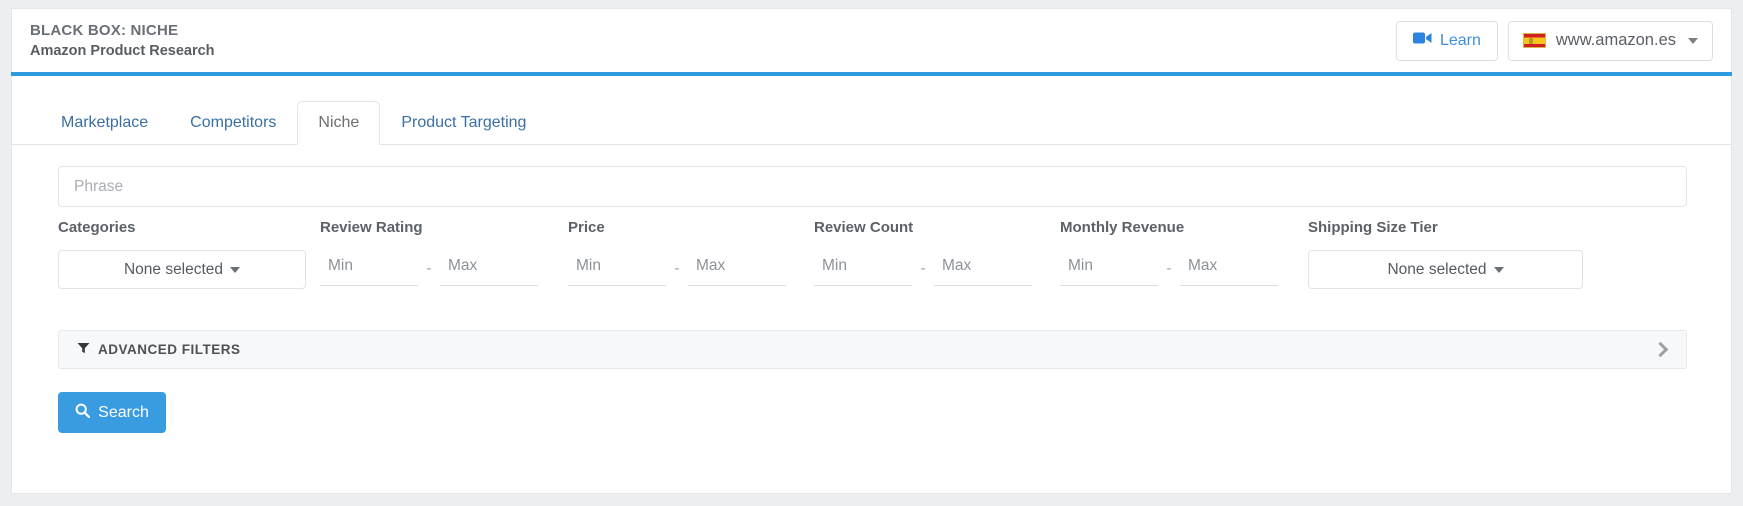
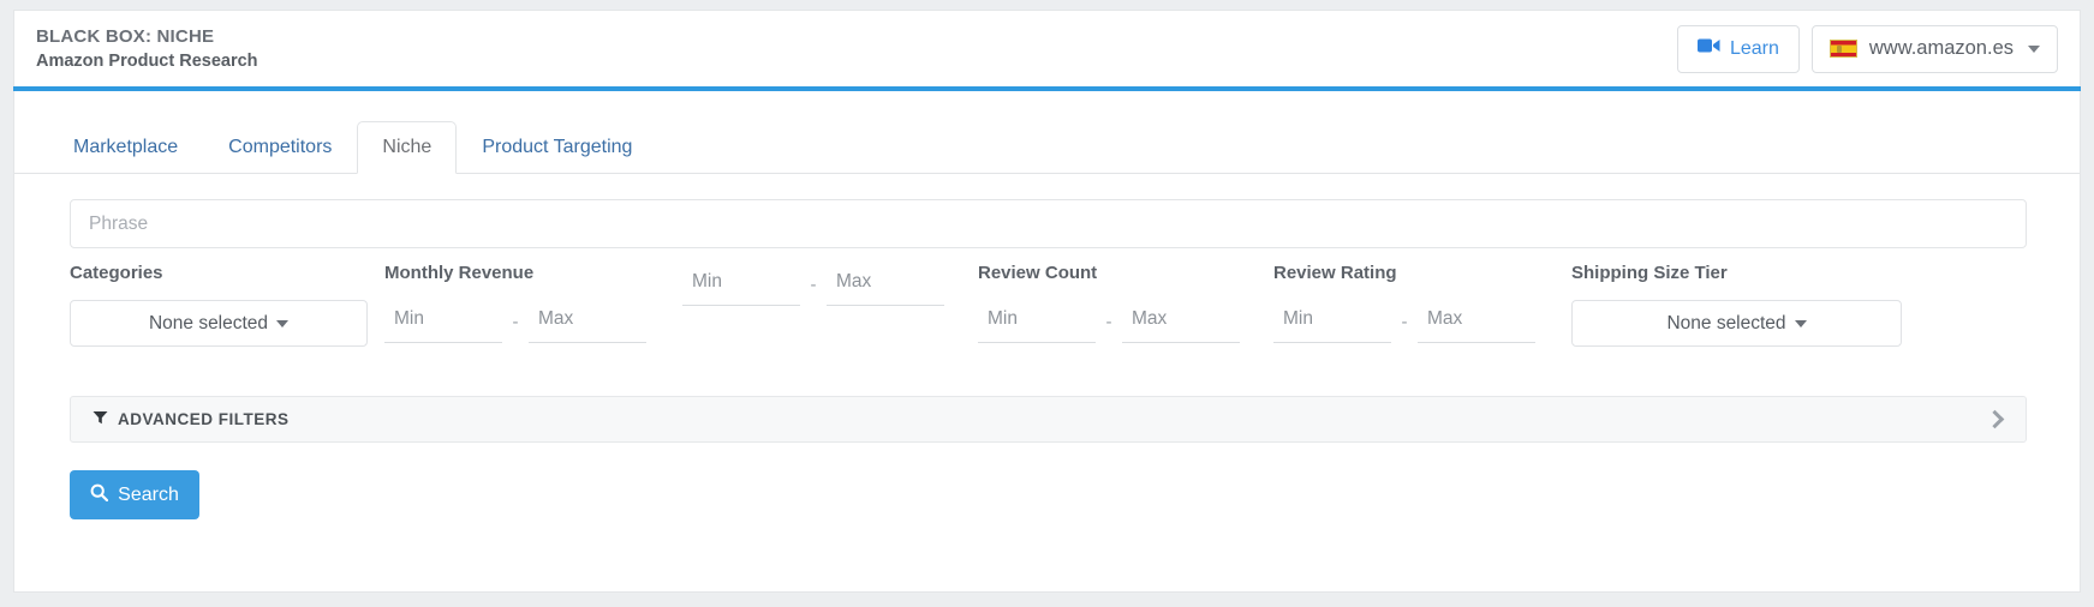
  BLACK BOX: NICHE
  Amazon Product Research
  Learn
  www.amazon.es
  Marketplace
  Competitors
  Niche
  Product Targeting
  Phrase
  Categories
  None selected
- Review Rating
+ Monthly Revenue
  Min
  -
  Max
- Price
  Min
  -
  Max
  Review Count
  Min
  -
  Max
- Monthly Revenue
+ Review Rating
  Min
  -
  Max
  Shipping Size Tier
  None selected
  ADVANCED FILTERS
  Search
